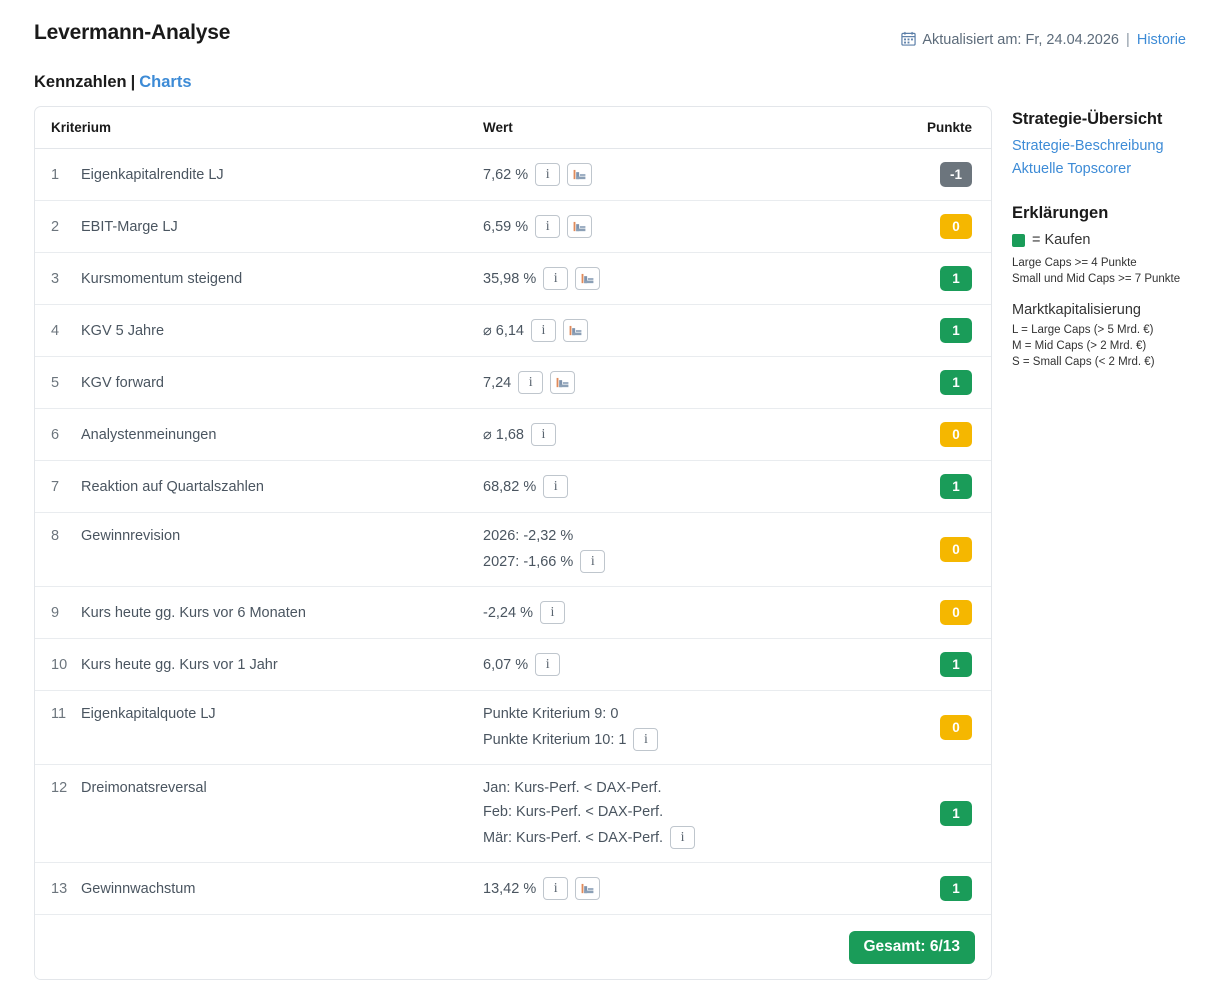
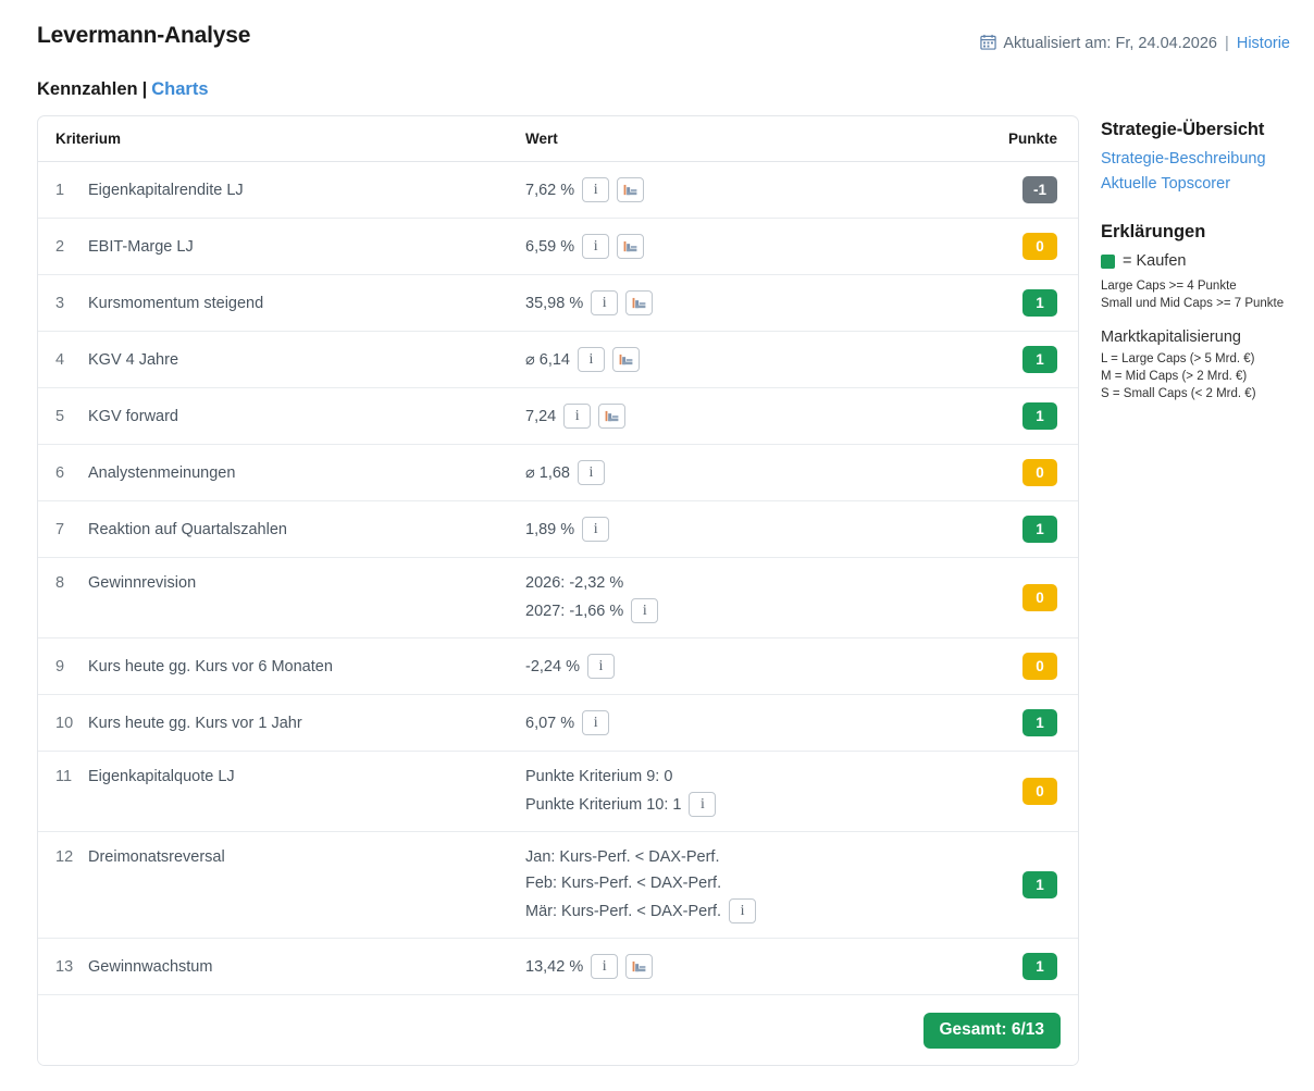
  Levermann-Analyse
  Aktualisiert am: Fr, 24.04.2026 | Historie
  Kennzahlen | Charts
  Kriterium
  Wert
  Punkte
  1
  Eigenkapitalrendite LJ
  7,62 %
  i
  -1
  2
  EBIT-Marge LJ
  6,59 %
  i
  0
  3
  Kursmomentum steigend
  35,98 %
  i
  1
  4
- KGV 5 Jahre
+ KGV 4 Jahre
  ⌀ 6,14
  i
  1
  5
  KGV forward
  7,24
  i
  1
  6
  Analystenmeinungen
  ⌀ 1,68
  i
  0
  7
  Reaktion auf Quartalszahlen
- 68,82 %
+ 1,89 %
  i
  1
  8
  Gewinnrevision
  2026: -2,32 %
  2027: -1,66 %
  i
  0
  9
  Kurs heute gg. Kurs vor 6 Monaten
  -2,24 %
  i
  0
  10
  Kurs heute gg. Kurs vor 1 Jahr
  6,07 %
  i
  1
  11
  Eigenkapitalquote LJ
  Punkte Kriterium 9: 0
  Punkte Kriterium 10: 1
  i
  0
  12
  Dreimonatsreversal
  Jan: Kurs-Perf. < DAX-Perf.
  Feb: Kurs-Perf. < DAX-Perf.
  Mär: Kurs-Perf. < DAX-Perf.
  i
  1
  13
  Gewinnwachstum
  13,42 %
  i
  1
  Gesamt: 6/13
  Strategie-Übersicht
  Strategie-Beschreibung
  Aktuelle Topscorer
  Erklärungen
  = Kaufen
  Large Caps >= 4 Punkte
  Small und Mid Caps >= 7 Punkte
  Marktkapitalisierung
  L = Large Caps (> 5 Mrd. €)
  M = Mid Caps (> 2 Mrd. €)
  S = Small Caps (< 2 Mrd. €)
